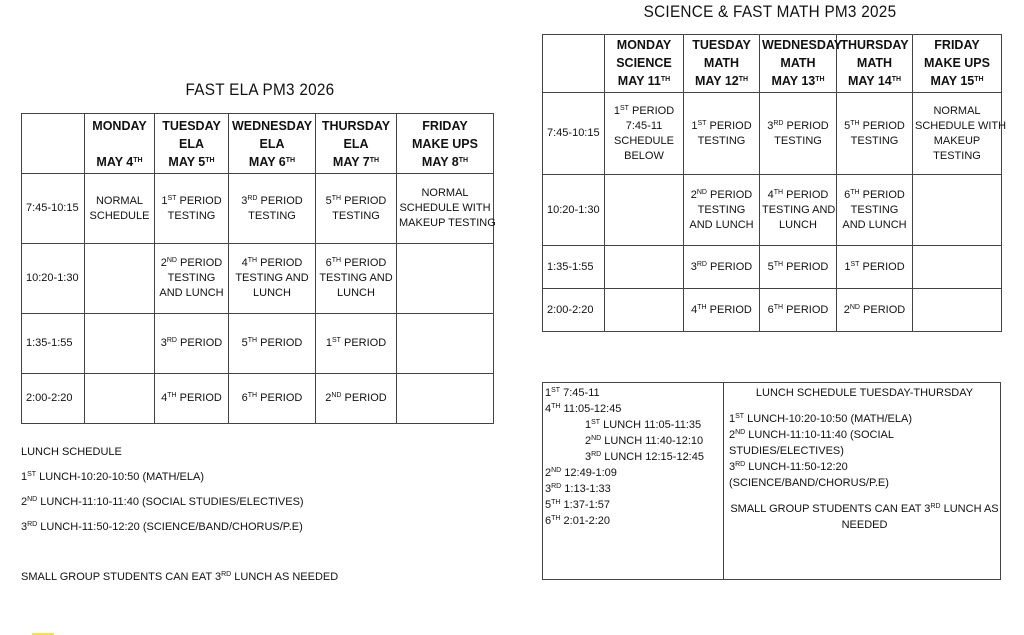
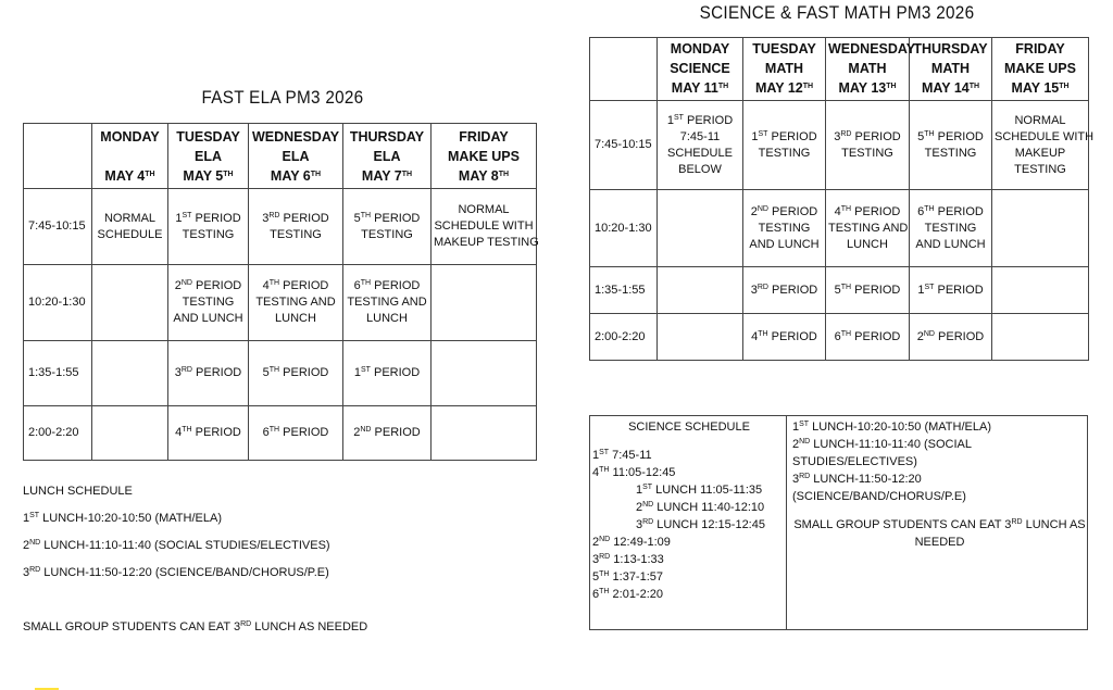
  FAST ELA PM3 2026
  	MONDAY MAY 4	TUESDAYELAMAY 5	WEDNESDAYELAMAY 6	THURSDAYELAMAY 7	FRIDAYMAKE UPSMAY 8
  7:45-10:15	NORMALSCHEDULE	1 PERIODTESTING	3 PERIODTESTING	5 PERIODTESTING	NORMALSCHEDULE WITHMAKEUP TESTING
  10:20-1:30		2 PERIODTESTINGAND LUNCH	4 PERIODTESTING ANDLUNCH	6 PERIODTESTING ANDLUNCH
  1:35-1:55		3 PERIOD	5 PERIOD	1 PERIOD
  2:00-2:20		4 PERIOD	6 PERIOD	2 PERIOD
  LUNCH SCHEDULE
  1 LUNCH-10:20-10:50 (MATH/ELA)
  2 LUNCH-11:10-11:40 (SOCIAL STUDIES/ELECTIVES)
  3 LUNCH-11:50-12:20 (SCIENCE/BAND/CHORUS/P.E)
  SMALL GROUP STUDENTS CAN EAT 3 LUNCH AS NEEDED
- SCIENCE & FAST MATH PM3 2025
+ SCIENCE & FAST MATH PM3 2026
  	MONDAYSCIENCEMAY 11	TUESDAYMATHMAY 12	WEDNESDAYMATHMAY 13	THURSDAYMATHMAY 14	FRIDAYMAKE UPSMAY 15
  7:45-10:15	1 PERIOD7:45-11SCHEDULEBELOW	1 PERIODTESTING	3 PERIODTESTING	5 PERIODTESTING	NORMALSCHEDULE WITHMAKEUPTESTING
  10:20-1:30		2 PERIODTESTINGAND LUNCH	4 PERIODTESTING ANDLUNCH	6 PERIODTESTINGAND LUNCH
  1:35-1:55		3 PERIOD	5 PERIOD	1 PERIOD
  2:00-2:20		4 PERIOD	6 PERIOD	2 PERIOD
+ SCIENCE SCHEDULE
  1 7:45-11
  4 11:05-12:45
  1 LUNCH 11:05-11:35
  2 LUNCH 11:40-12:10
  3 LUNCH 12:15-12:45
  2 12:49-1:09
  3 1:13-1:33
  5 1:37-1:57
  6 2:01-2:20
- LUNCH SCHEDULE TUESDAY-THURSDAY
  1 LUNCH-10:20-10:50 (MATH/ELA)
  2 LUNCH-11:10-11:40 (SOCIAL STUDIES/ELECTIVES)
  3 LUNCH-11:50-12:20 (SCIENCE/BAND/CHORUS/P.E)
  SMALL GROUP STUDENTS CAN EAT 3 LUNCH AS NEEDED
